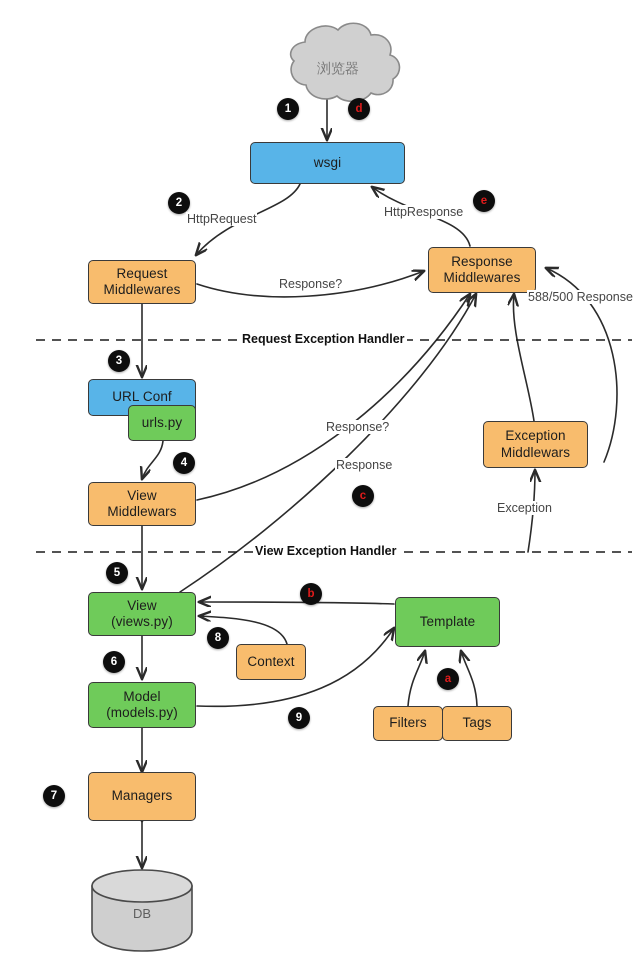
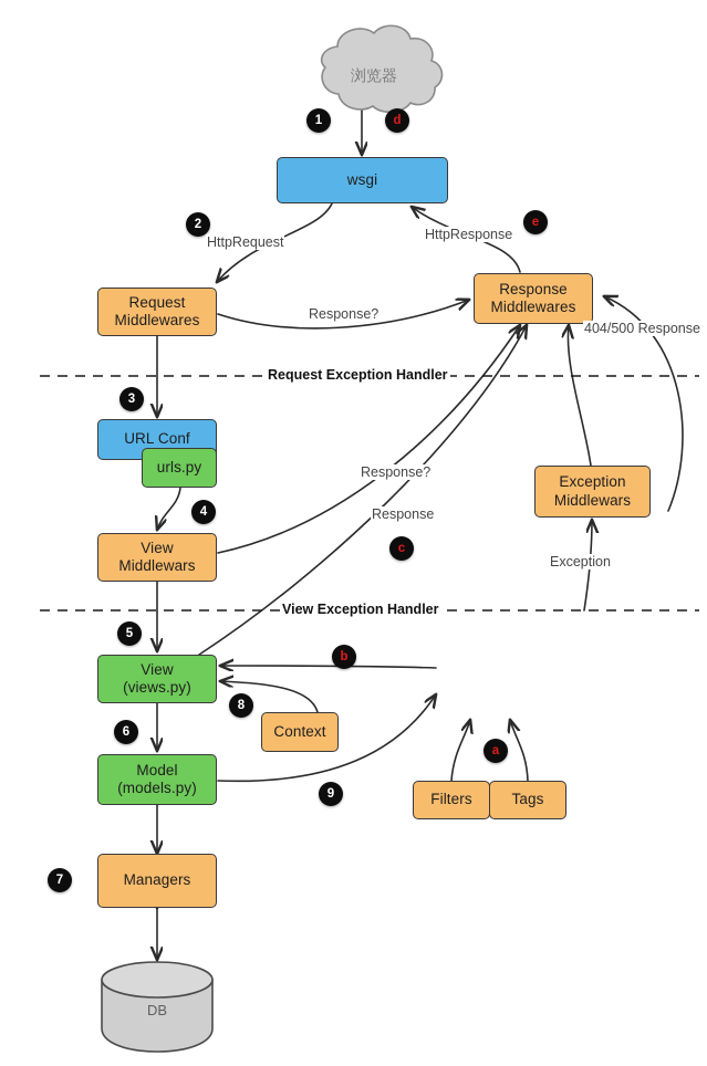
  浏览器
  DB
  wsgi
  Request
  Middlewares
  Response
  Middlewares
  URL Conf
  urls.py
  View
  Middlewars
  Exception
  Middlewars
  View
  (views.py)
  Model
  (models.py)
  Context
- Template
  Filters
  Tags
  Managers
  1
  d
  2
  e
  3
  4
  c
  5
  b
  8
  6
  a
  9
  7
  HttpRequest
  HttpResponse
  Response?
  Response?
  Response
- 588/500 Response
+ 404/500 Response
  Exception
  Request Exception Handler
  View Exception Handler
